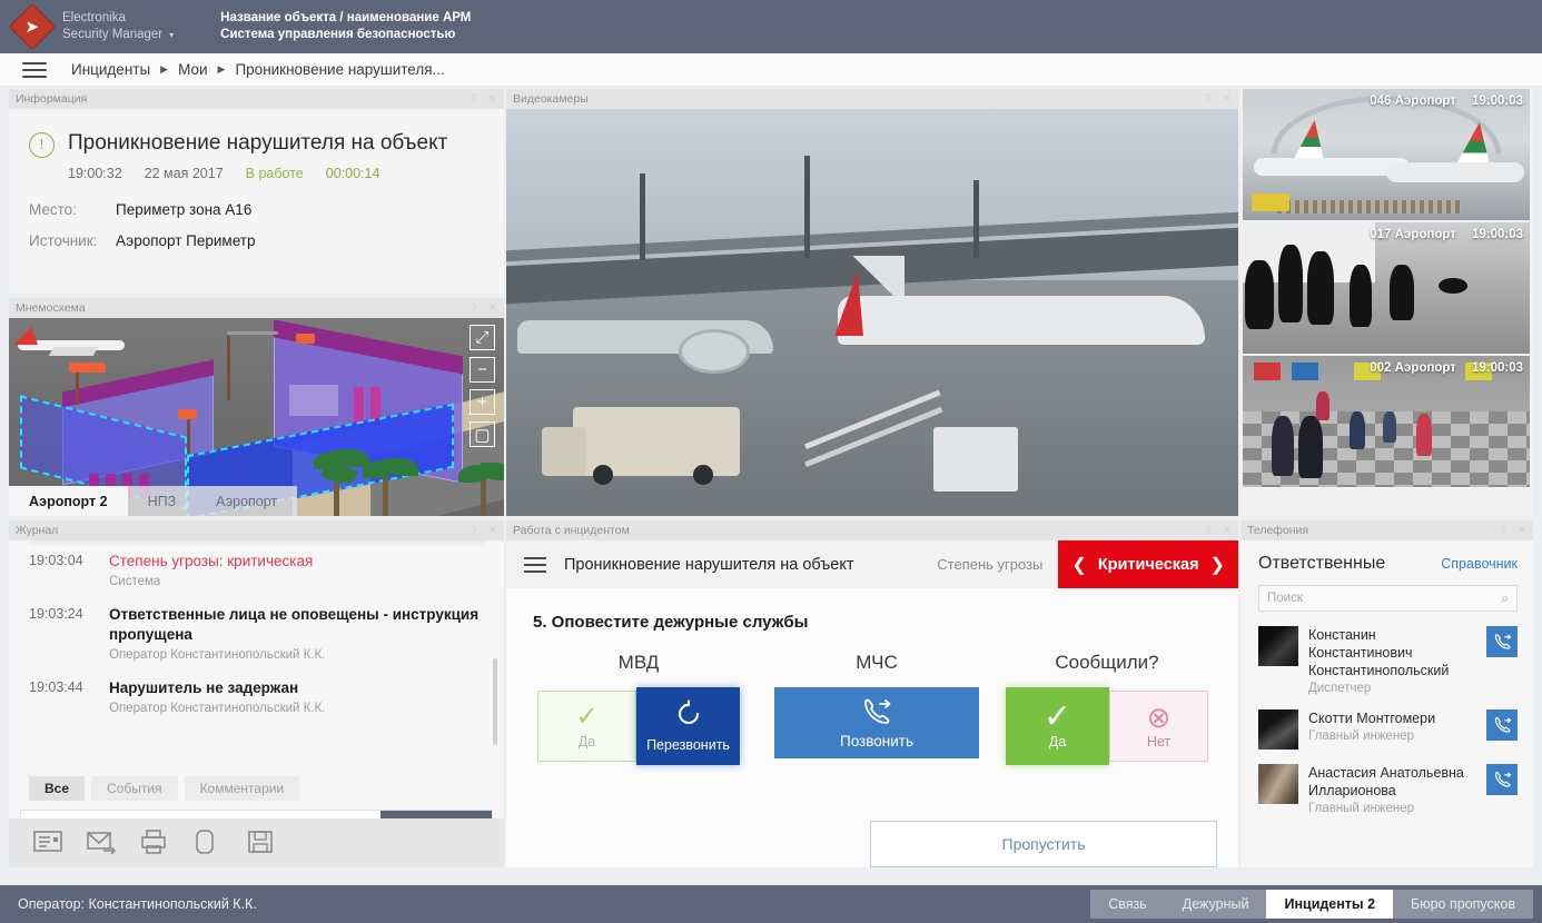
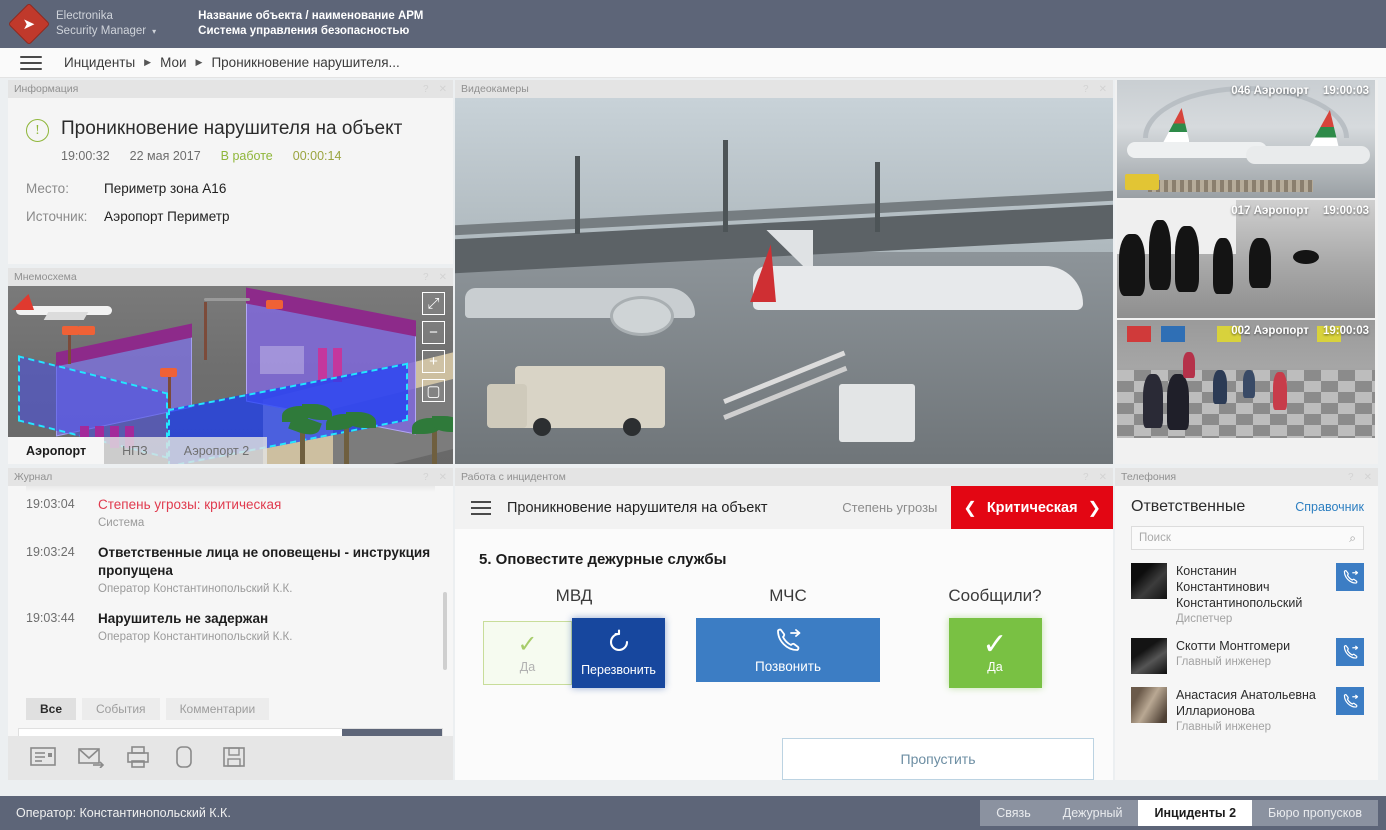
  Electronika
  Security Manager
  ▾
  Название объекта / наименование АРМ
  Система управления безопасностью
  Инциденты
  ▶
  Мои
  ▶
  Проникновение нарушителя...
  Информация
  !
  Проникновение нарушителя на объект
  19:00:32
  22 мая 2017
  В работе
  00:00:14
  Место:
  Периметр зона А16
  Источник:
  Аэропорт Периметр
  Мнемосхема
  ⤢
  −
  +
  ▢
- Аэропорт 2
+ Аэропорт
  НПЗ
- Аэропорт
+ Аэропорт 2
  Журнал
  19:03:04
  Степень угрозы: критическая
  Система
  19:03:24
  Ответственные лица не оповещены - инструкция пропущена
  Оператор Константинопольский К.К.
  19:03:44
  Нарушитель не задержан
  Оператор Константинопольский К.К.
  Все
  События
  Комментарии
  Видеокамеры
  046 Аэропорт
  19:00:03
  017 Аэропорт
  19:00:03
  002 Аэропорт
  19:00:03
  Работа с инцидентом
  Проникновение нарушителя на объект
  Степень угрозы
  ❮
  Критическая
  ❯
  5. Оповестите дежурные службы
  МВД
  ✓
  Да
  Перезвонить
  МЧС
  Позвонить
  Сообщили?
  ✓
  Да
- ⊗
- Нет
  Пропустить
  Телефония
  Ответственные
  Справочник
  Поиск
  ⌕
  Констанин Константинович Константинопольский
  Диспетчер
  Скотти Монтгомери
  Главный инженер
  Анастасия Анатольевна Илларионова
  Главный инженер
  Оператор: Константинопольский К.К.
  Связь
  Дежурный
  Инциденты 2
  Бюро пропусков
